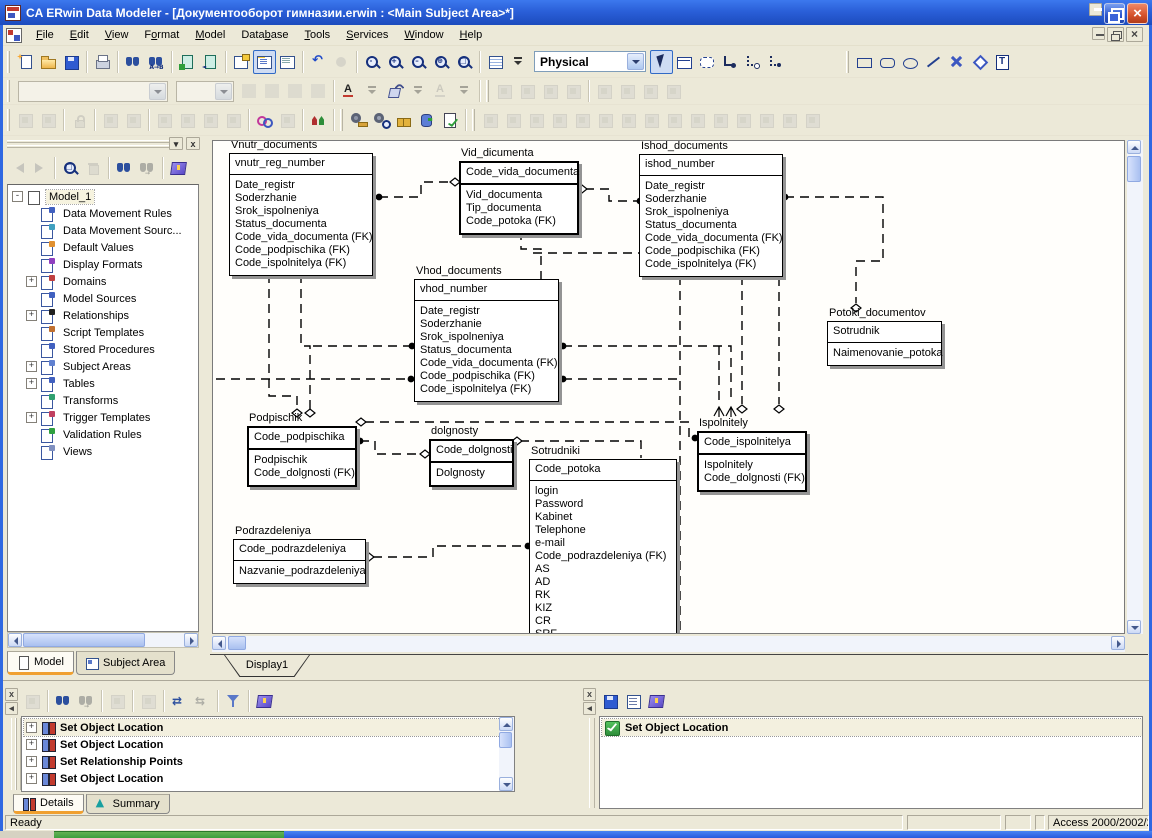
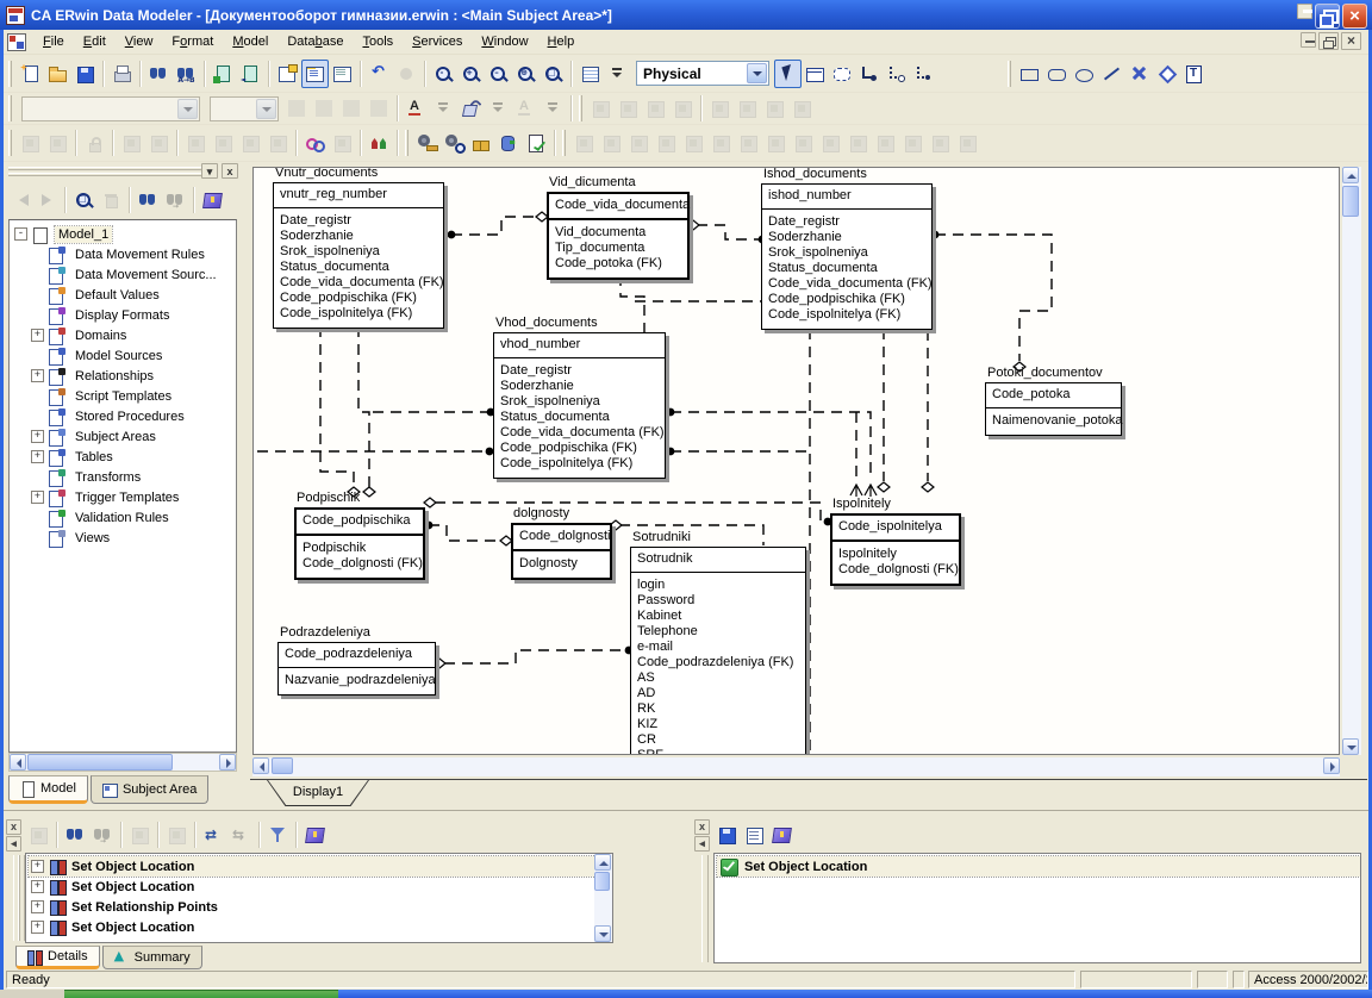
  CA ERwin Data Modeler - [Документооборот гимназии.erwin : <Main Subject Area>*]
  File
  Edit
  View
  Format
  Model
  Database
  Tools
  Services
  Window
  Help
  -
  +
  –
  ⊕
  □
  Physical
  ▾
  x
  □
  -
  Model_1
  Data Movement Rules
  Data Movement Sourc...
  Default Values
  Display Formats
  +
  Domains
  Model Sources
  +
  Relationships
  Script Templates
  Stored Procedures
  +
  Subject Areas
  +
  Tables
  Transforms
  +
  Trigger Templates
  Validation Rules
  Views
  Model
  Subject Area
  Vnutr_documents
  vnutr_reg_number
  Date_registr
  Soderzhanie
  Srok_ispolneniya
  Status_documenta
  Code_vida_documenta (FK)
  Code_podpischika (FK)
  Code_ispolnitelya (FK)
  Vid_dicumenta
  Code_vida_documenta
  Vid_documenta
  Tip_documenta
  Code_potoka (FK)
  Ishod_documents
  ishod_number
  Date_registr
  Soderzhanie
  Srok_ispolneniya
  Status_documenta
  Code_vida_documenta (FK)
  Code_podpischika (FK)
  Code_ispolnitelya (FK)
  Vhod_documents
  vhod_number
  Date_registr
  Soderzhanie
  Srok_ispolneniya
  Status_documenta
  Code_vida_documenta (FK)
  Code_podpischika (FK)
  Code_ispolnitelya (FK)
  Potoki_documentov
- Sotrudnik
+ Code_potoka
  Naimenovanie_potoka
  Podpischik
  Code_podpischika
  Podpischik
  Code_dolgnosti (FK)
  dolgnosty
  Code_dolgnosti
  Dolgnosty
  Sotrudniki
- Code_potoka
+ Sotrudnik
  login
  Password
  Kabinet
  Telephone
  e-mail
  Code_podrazdeleniya (FK)
  AS
  AD
  RK
  KIZ
  CR
  Ispolnitely
  Code_ispolnitelya
  Ispolnitely
  Code_dolgnosti (FK)
  Podrazdeleniya
  Code_podrazdeleniya
  Nazvanie_podrazdeleniya
  Display1
  x
  ◂
  +
  Set Object Location
  +
  Set Object Location
  +
  Set Relationship Points
  +
  Set Object Location
  Details
  Summary
  x
  ◂
  Set Object Location
  Ready
  Access 2000/2002/
